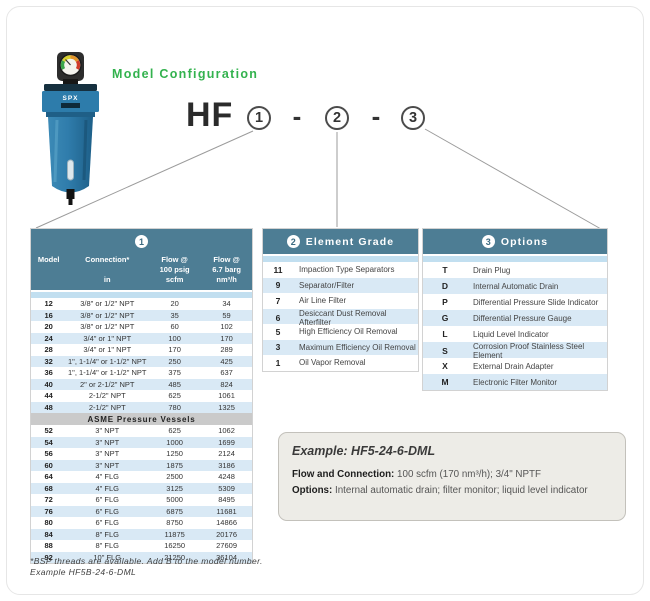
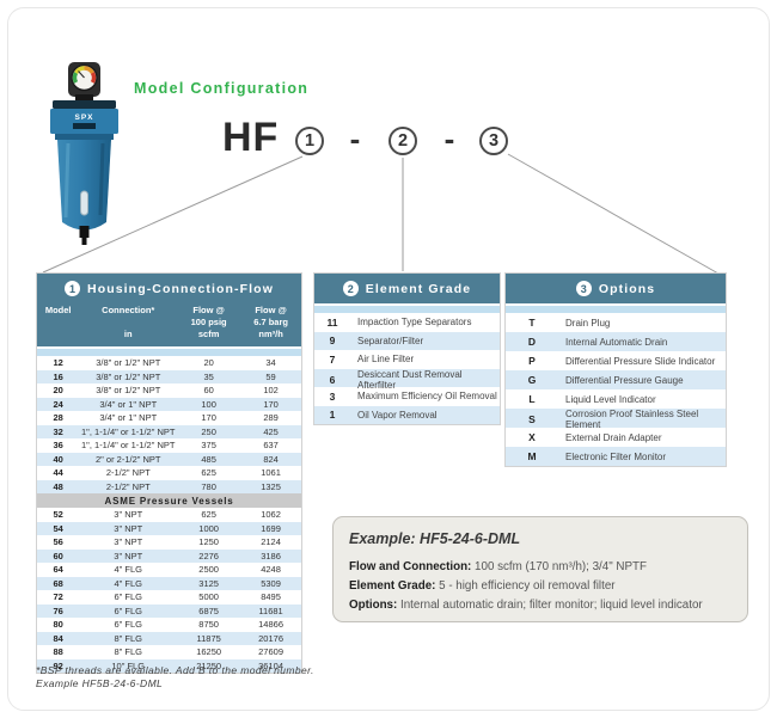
  Model Configuration
  HF
  1
  -
  2
  -
  3
  1
+ Housing-Connection-Flow
  Model
  Connection*
  in
  Flow @
  100 psig
  scfm
  Flow @
  6.7 barg
  nm³/h
  12
  3/8" or 1/2" NPT
  20
  34
  16
  3/8" or 1/2" NPT
  35
  59
  20
  3/8" or 1/2" NPT
  60
  102
  24
  3/4" or 1" NPT
  100
  170
  28
  3/4" or 1" NPT
  170
  289
  32
  1", 1-1/4" or 1-1/2" NPT
  250
  425
  36
  1", 1-1/4" or 1-1/2" NPT
  375
  637
  40
  2" or 2-1/2" NPT
  485
  824
  44
  2-1/2" NPT
  625
  1061
  48
  2-1/2" NPT
  780
  1325
  ASME Pressure Vessels
  52
  3" NPT
  625
  1062
  54
  3" NPT
  1000
  1699
  56
  3" NPT
  1250
  2124
  60
  3" NPT
- 1875
+ 2276
  3186
  64
  4" FLG
  2500
  4248
  68
  4" FLG
  3125
  5309
  72
  6" FLG
  5000
  8495
  76
  6" FLG
  6875
  11681
  80
  6" FLG
  8750
  14866
  84
  8" FLG
  11875
  20176
  88
  8" FLG
  16250
  27609
  92
  10" FLG
  21250
  36104
  2
  Element Grade
  11
  Impaction Type Separators
  9
  Separator/Filter
  7
  Air Line Filter
  6
  Desiccant Dust Removal Afterfilter
- 5
- High Efficiency Oil Removal
  3
  Maximum Efficiency Oil Removal
  1
  Oil Vapor Removal
  3
  Options
  T
  Drain Plug
  D
  Internal Automatic Drain
  P
  Differential Pressure Slide Indicator
  G
  Differential Pressure Gauge
  L
  Liquid Level Indicator
  S
  Corrosion Proof Stainless Steel Element
  X
  External Drain Adapter
  M
  Electronic Filter Monitor
  Example: HF5-24-6-DML
  Flow and Connection: 100 scfm (170 nm³/h); 3/4" NPTF
+ Element Grade: 5 - high efficiency oil removal filter
  Options: Internal automatic drain; filter monitor; liquid level indicator
  *BSP threads are available. Add B to the model number.
  Example HF5B-24-6-DML
